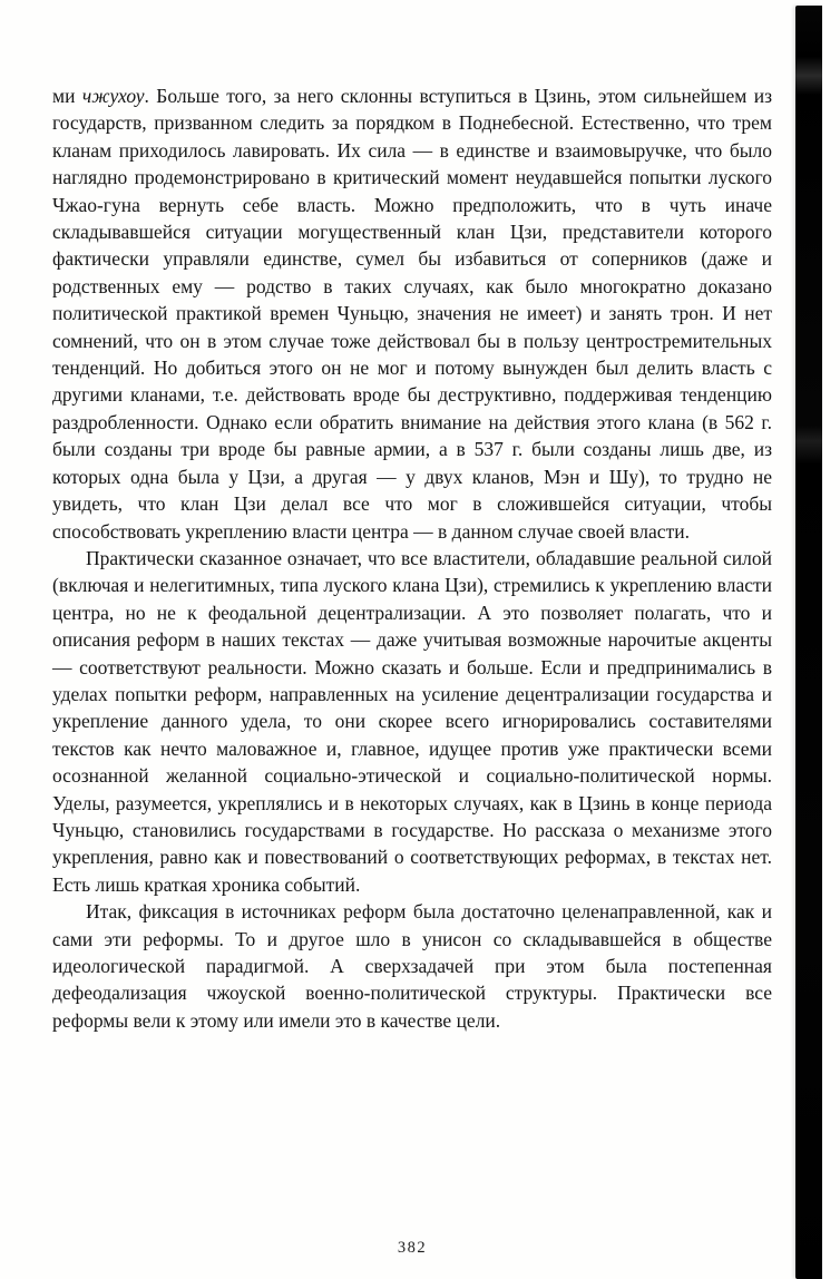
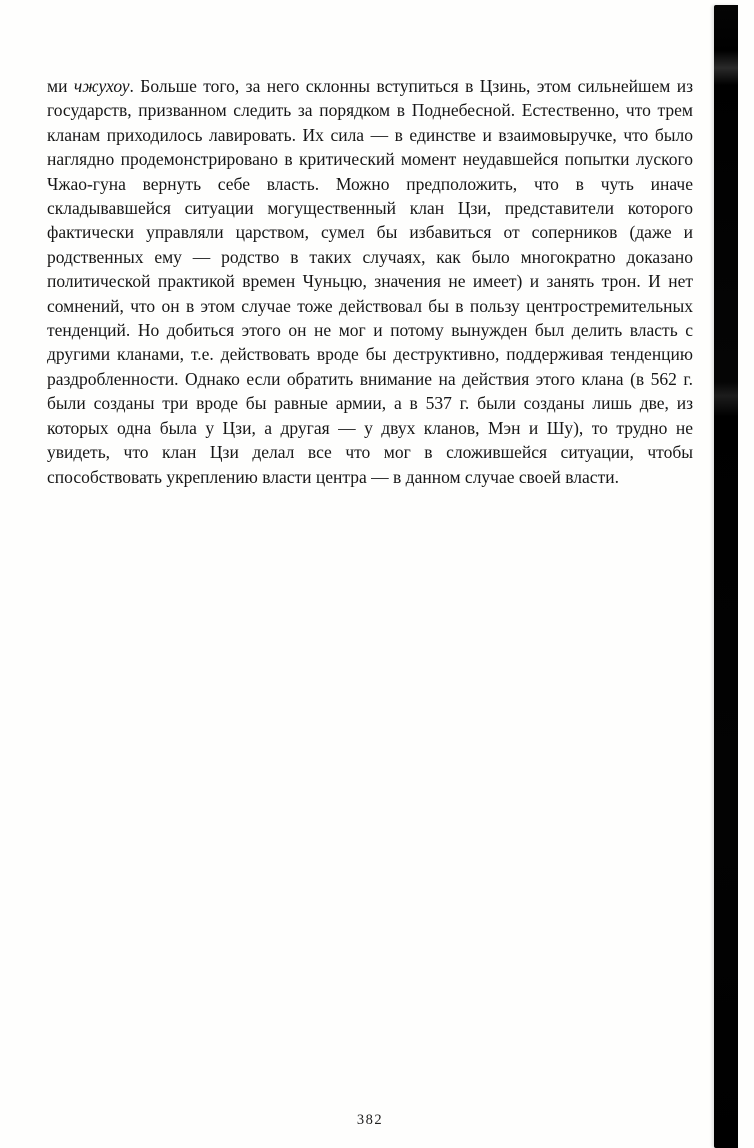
- ми чжухоу. Больше того, за него склонны вступиться в Цзинь, этом сильнейшем из государств, призванном следить за порядком в Поднебесной. Естественно, что трем кланам приходилось лавировать. Их сила — в единстве и взаимовыручке, что было наглядно продемонстрировано в критический момент неудавшейся попытки луского Чжао-гуна вернуть себе власть. Можно предположить, что в чуть иначе складывавшейся ситуации могущественный клан Цзи, представители которого фактически управляли единстве, сумел бы избавиться от соперников (даже и родственных ему — родство в таких случаях, как было многократно доказано политической практикой времен Чуньцю, значения не имеет) и занять трон. И нет сомнений, что он в этом случае тоже действовал бы в пользу центростремительных тенденций. Но добиться этого он не мог и потому вынужден был делить власть с другими кланами, т.е. действовать вроде бы деструктивно, поддерживая тенденцию раздробленности. Однако если обратить внимание на действия этого клана (в 562 г. были созданы три вроде бы равные армии, а в 537 г. были созданы лишь две, из которых одна была у Цзи, а другая — у двух кланов, Мэн и Шу), то трудно не увидеть, что клан Цзи делал все что мог в сложившейся ситуации, чтобы способствовать укреплению власти центра — в данном случае своей власти.
+ ми чжухоу. Больше того, за него склонны вступиться в Цзинь, этом сильнейшем из государств, призванном следить за порядком в Поднебесной. Естественно, что трем кланам приходилось лавировать. Их сила — в единстве и взаимовыручке, что было наглядно продемонстрировано в критический момент неудавшейся попытки луского Чжао-гуна вернуть себе власть. Можно предположить, что в чуть иначе складывавшейся ситуации могущественный клан Цзи, представители которого фактически управляли царством, сумел бы избавиться от соперников (даже и родственных ему — родство в таких случаях, как было многократно доказано политической практикой времен Чуньцю, значения не имеет) и занять трон. И нет сомнений, что он в этом случае тоже действовал бы в пользу центростремительных тенденций. Но добиться этого он не мог и потому вынужден был делить власть с другими кланами, т.е. действовать вроде бы деструктивно, поддерживая тенденцию раздробленности. Однако если обратить внимание на действия этого клана (в 562 г. были созданы три вроде бы равные армии, а в 537 г. были созданы лишь две, из которых одна была у Цзи, а другая — у двух кланов, Мэн и Шу), то трудно не увидеть, что клан Цзи делал все что мог в сложившейся ситуации, чтобы способствовать укреплению власти центра — в данном случае своей власти.
- Практически сказанное означает, что все властители, обладавшие реальной силой (включая и нелегитимных, типа луского клана Цзи), стремились к укреплению власти центра, но не к феодальной децентрализации. А это позволяет полагать, что и описания реформ в наших текстах — даже учитывая возможные нарочитые акценты — соответствуют реальности. Можно сказать и больше. Если и предпринимались в уделах попытки реформ, направленных на усиление децентрализации государства и укрепление данного удела, то они скорее всего игнорировались составителями текстов как нечто маловажное и, главное, идущее против уже практически всеми осознанной желанной социально-этической и социально-политической нормы. Уделы, разумеется, укреплялись и в некоторых случаях, как в Цзинь в конце периода Чуньцю, становились государствами в государстве. Но рассказа о механизме этого укрепления, равно как и повествований о соответствующих реформах, в текстах нет. Есть лишь краткая хроника событий.
- Итак, фиксация в источниках реформ была достаточно целенаправленной, как и сами эти реформы. То и другое шло в унисон со складывавшейся в обществе идеологической парадигмой. А сверхзадачей при этом была постепенная дефеодализация чжоуской военно-политической структуры. Практически все реформы вели к этому или имели это в качестве цели.
  382
